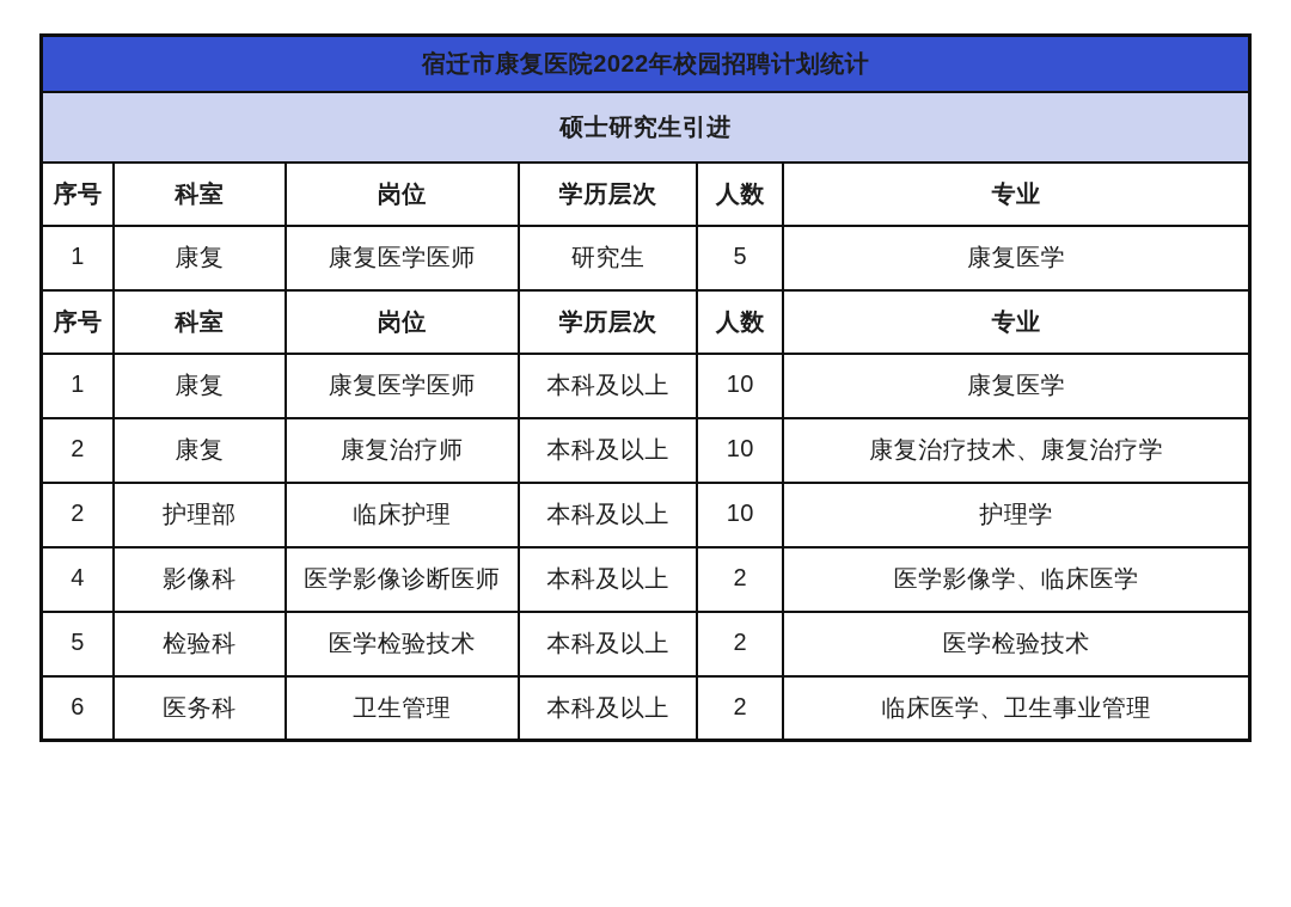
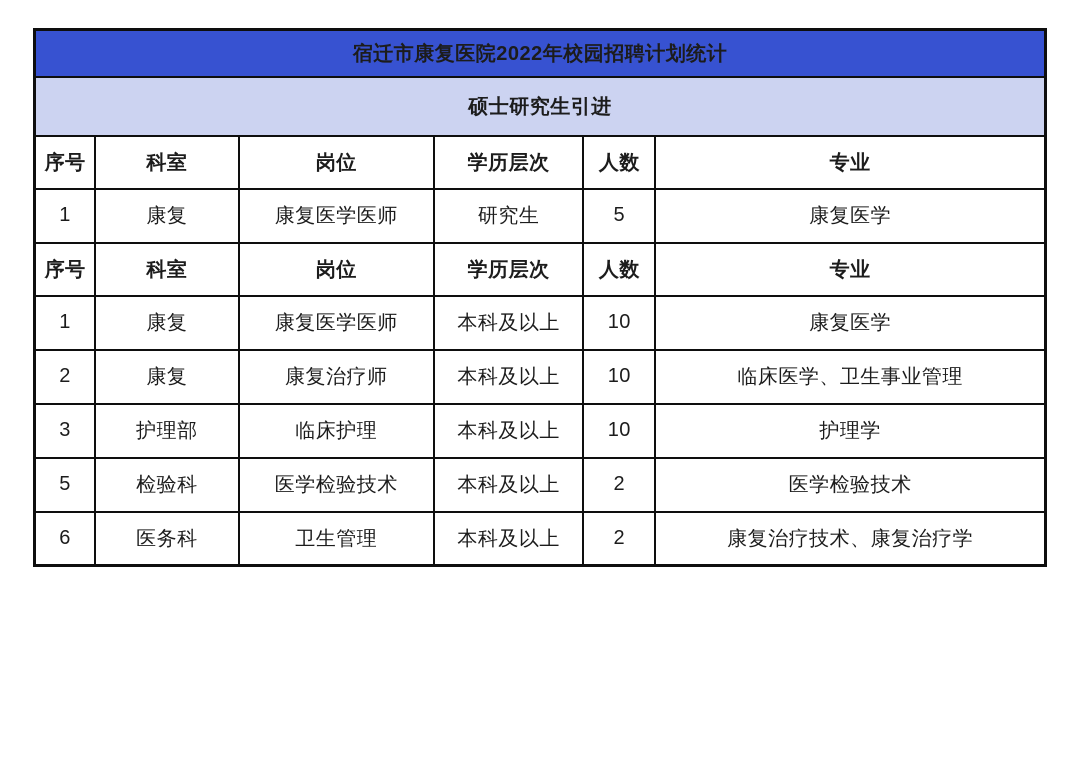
  宿迁市康复医院2022年校园招聘计划统计
  硕士研究生引进
  序号	科室	岗位	学历层次	人数	专业
  1	康复	康复医学医师	研究生	5	康复医学
  序号	科室	岗位	学历层次	人数	专业
  1	康复	康复医学医师	本科及以上	10	康复医学
- 2	康复	康复治疗师	本科及以上	10	康复治疗技术、康复治疗学
+ 2	康复	康复治疗师	本科及以上	10	临床医学、卫生事业管理
- 2	护理部	临床护理	本科及以上	10	护理学
+ 3	护理部	临床护理	本科及以上	10	护理学
- 4	影像科	医学影像诊断医师	本科及以上	2	医学影像学、临床医学
  5	检验科	医学检验技术	本科及以上	2	医学检验技术
- 6	医务科	卫生管理	本科及以上	2	临床医学、卫生事业管理
+ 6	医务科	卫生管理	本科及以上	2	康复治疗技术、康复治疗学
